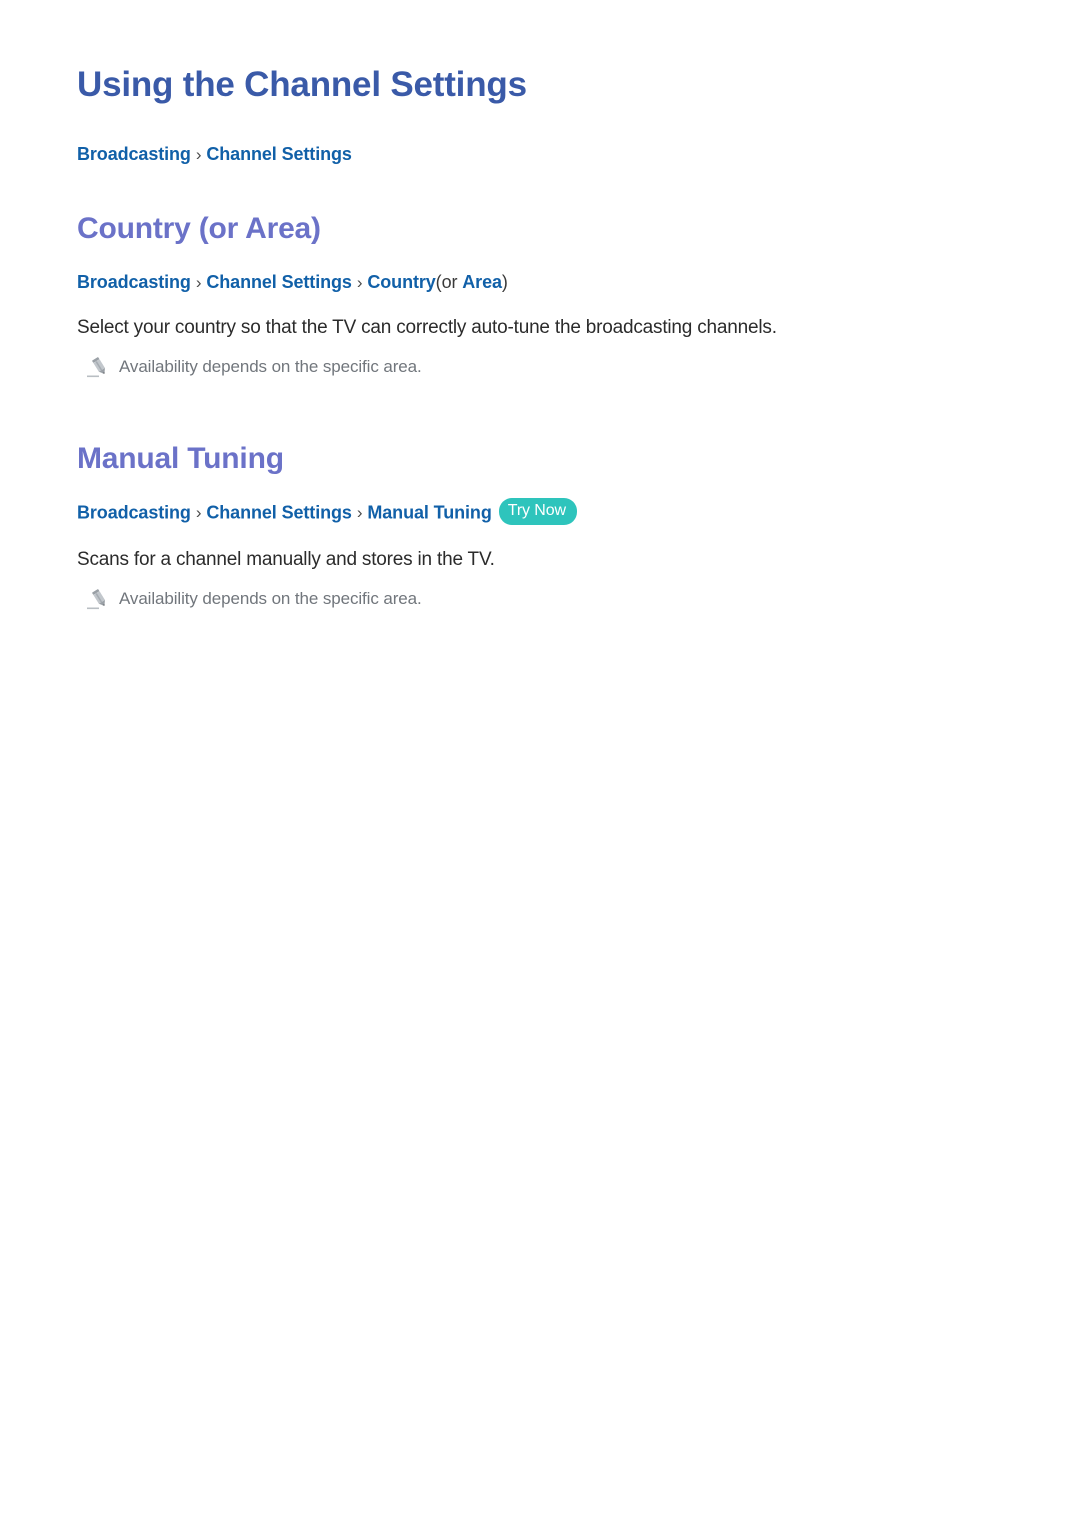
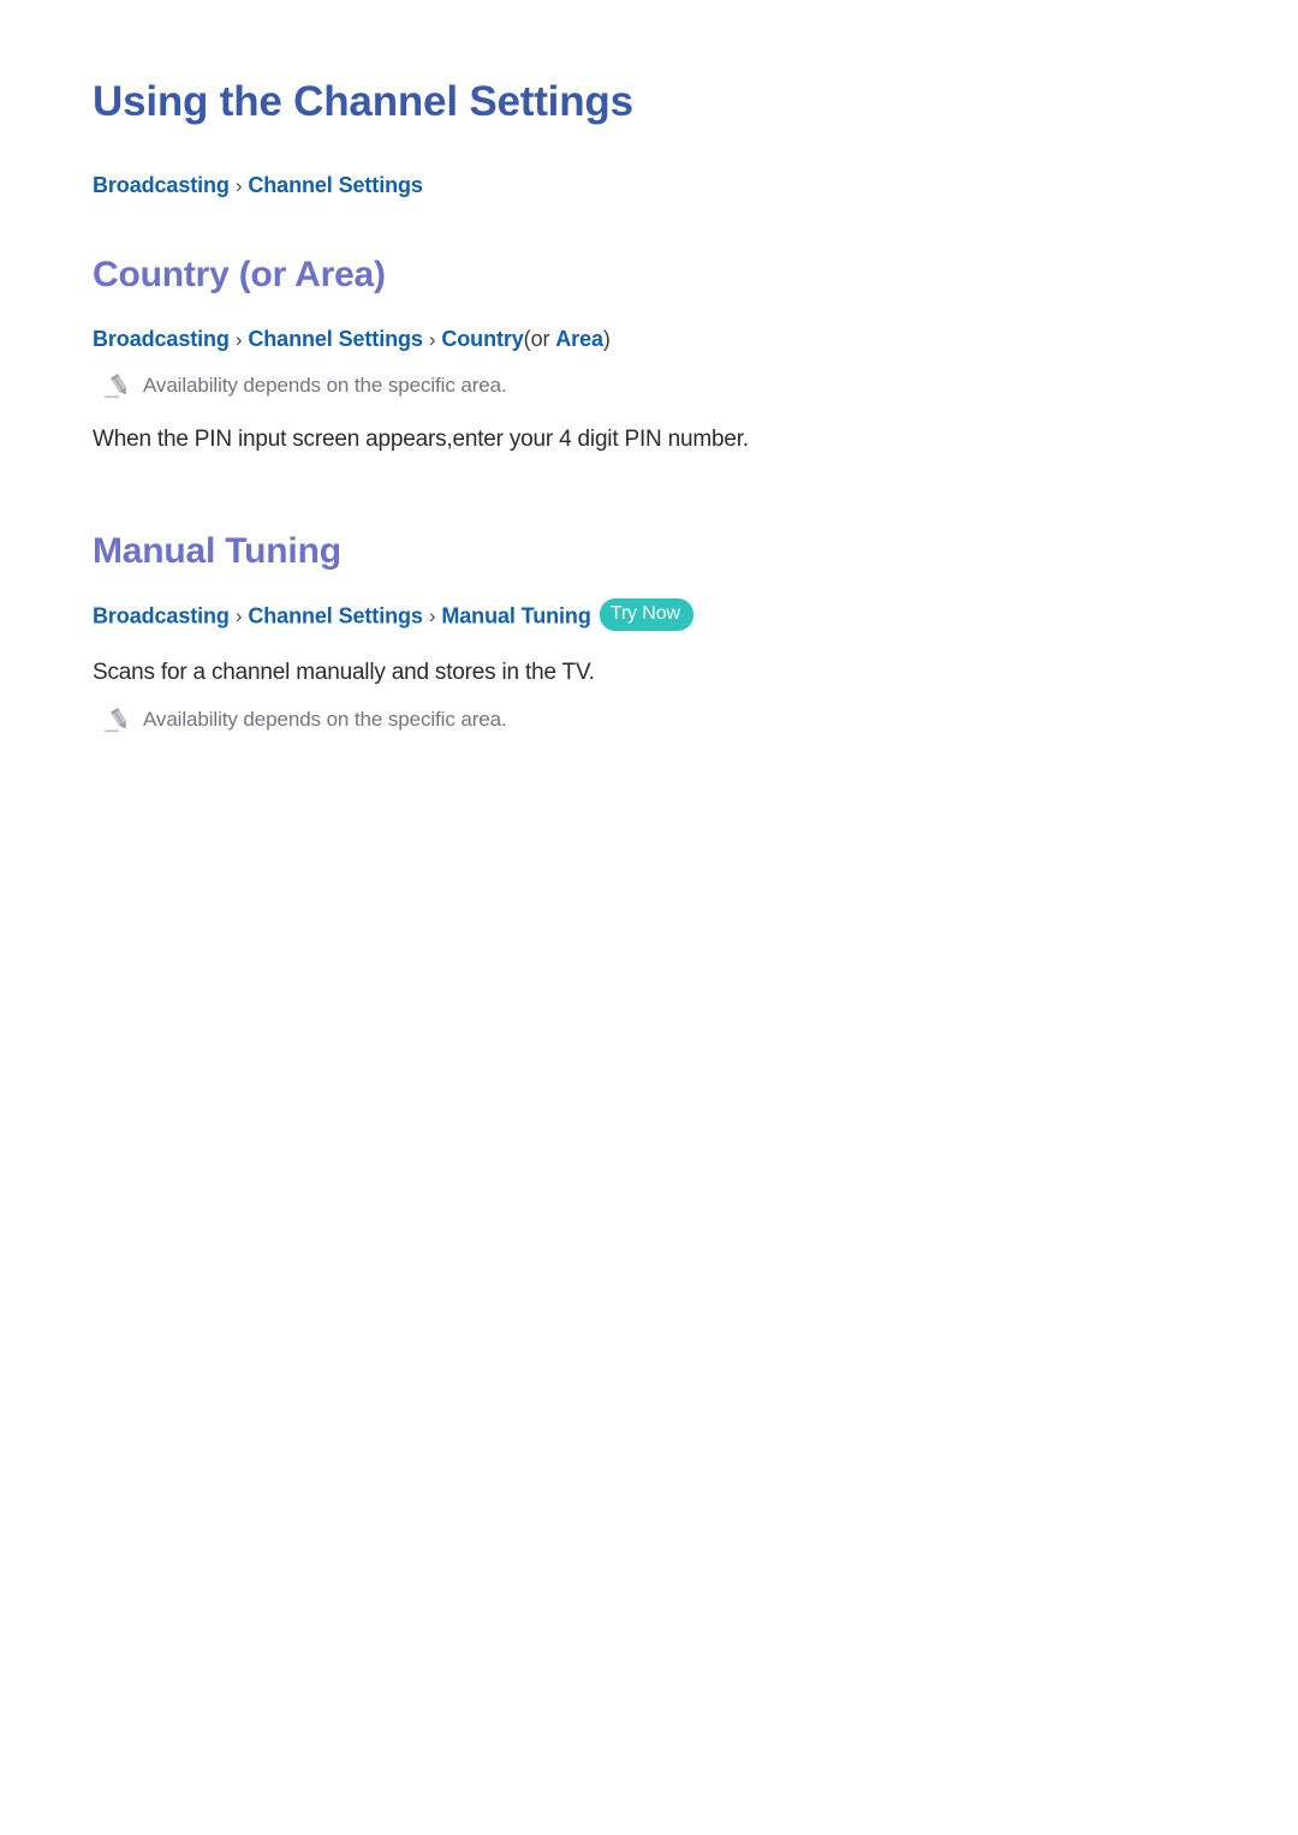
  Using the Channel Settings
  Broadcasting › Channel Settings
  Country (or Area)
  Broadcasting › Channel Settings › Country(or Area)
- Select your country so that the TV can correctly auto-tune the broadcasting channels.
  Availability depends on the specific area.
+ When the PIN input screen appears,enter your 4 digit PIN number.
  Manual Tuning
  Broadcasting › Channel Settings › Manual Tuning Try Now
  Scans for a channel manually and stores in the TV.
  Availability depends on the specific area.
